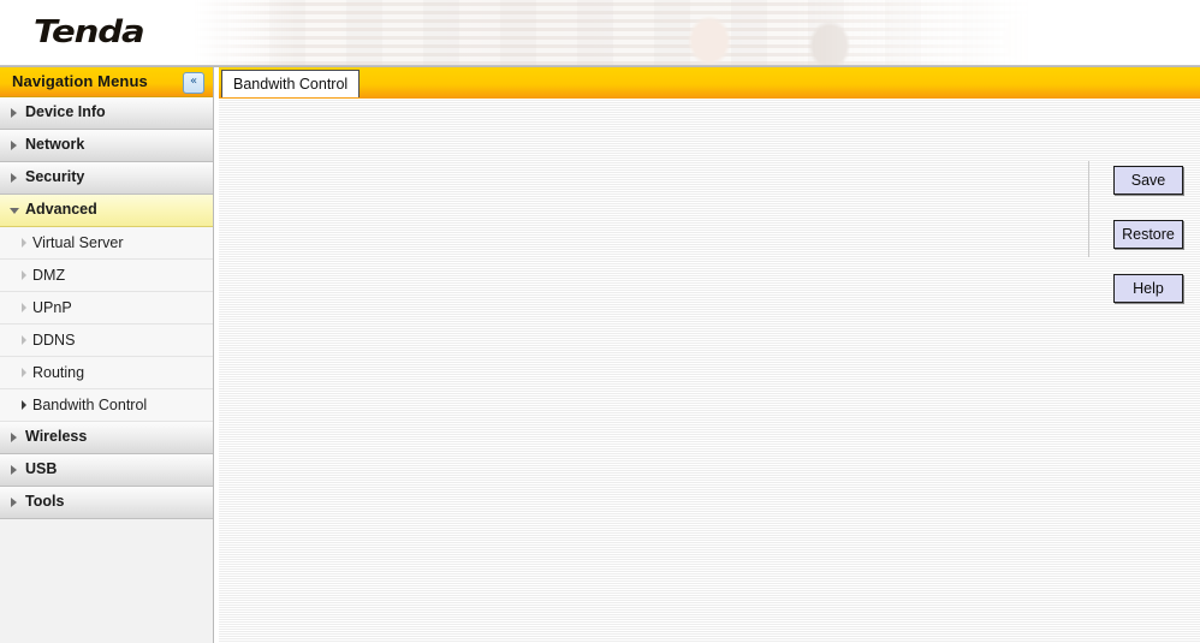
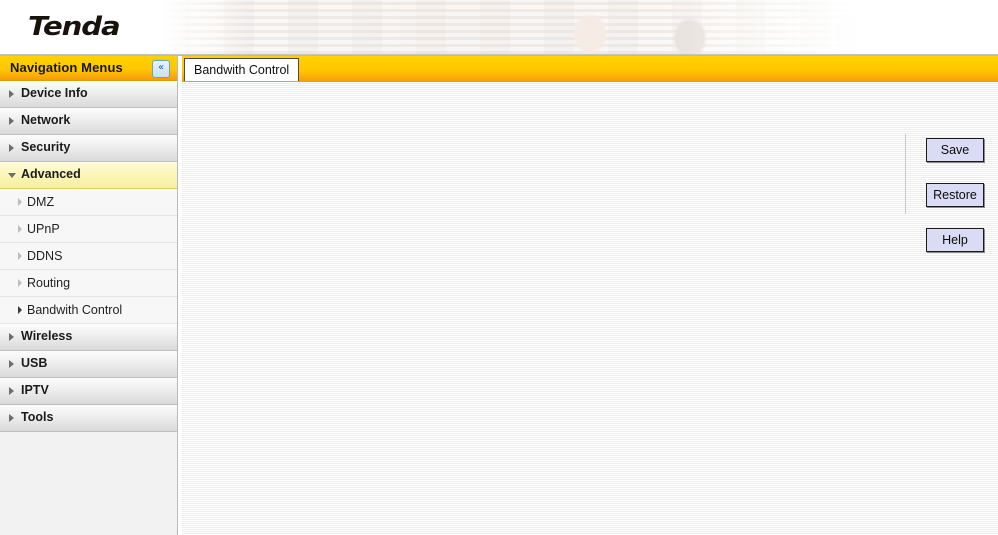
  Tenda
  Navigation Menus
  «
  Device Info
  Network
  Security
  Advanced
- Virtual Server
  DMZ
  UPnP
  DDNS
  Routing
  Bandwith Control
  Wireless
  USB
+ IPTV
  Tools
  Bandwith Control
  Save
  Restore
  Help
